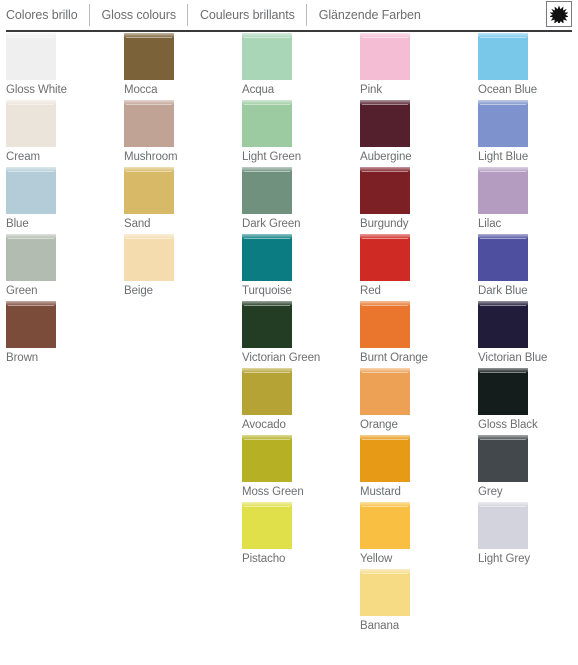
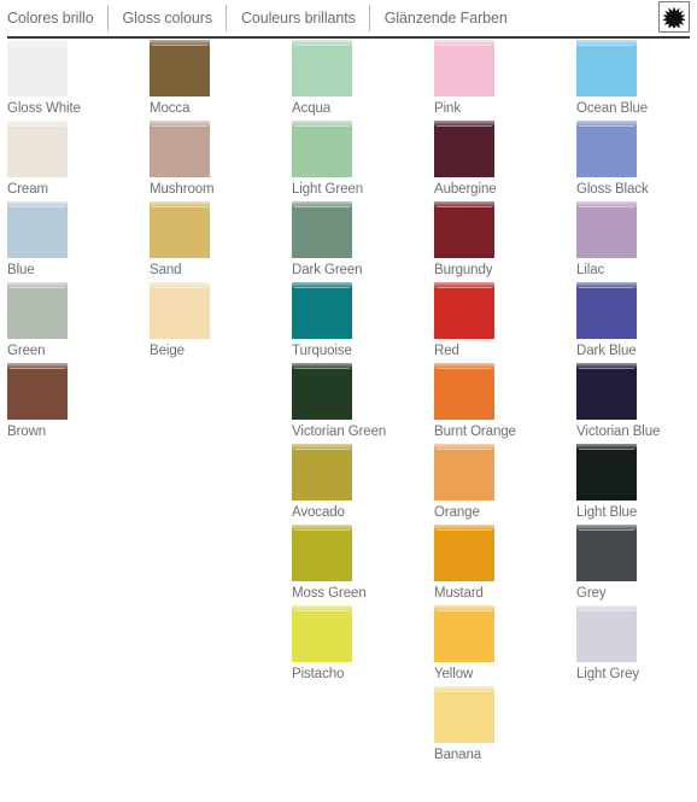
  Colores brillo
  Gloss colours
  Couleurs brillants
  Glänzende Farben
  Gloss White
  Cream
  Blue
  Green
  Brown
  Mocca
  Mushroom
  Sand
  Beige
  Acqua
  Light Green
  Dark Green
  Turquoise
  Victorian Green
  Avocado
  Moss Green
  Pistacho
  Pink
  Aubergine
  Burgundy
  Red
  Burnt Orange
  Orange
  Mustard
  Yellow
  Banana
  Ocean Blue
- Light Blue
+ Gloss Black
  Lilac
  Dark Blue
  Victorian Blue
- Gloss Black
+ Light Blue
  Grey
  Light Grey
